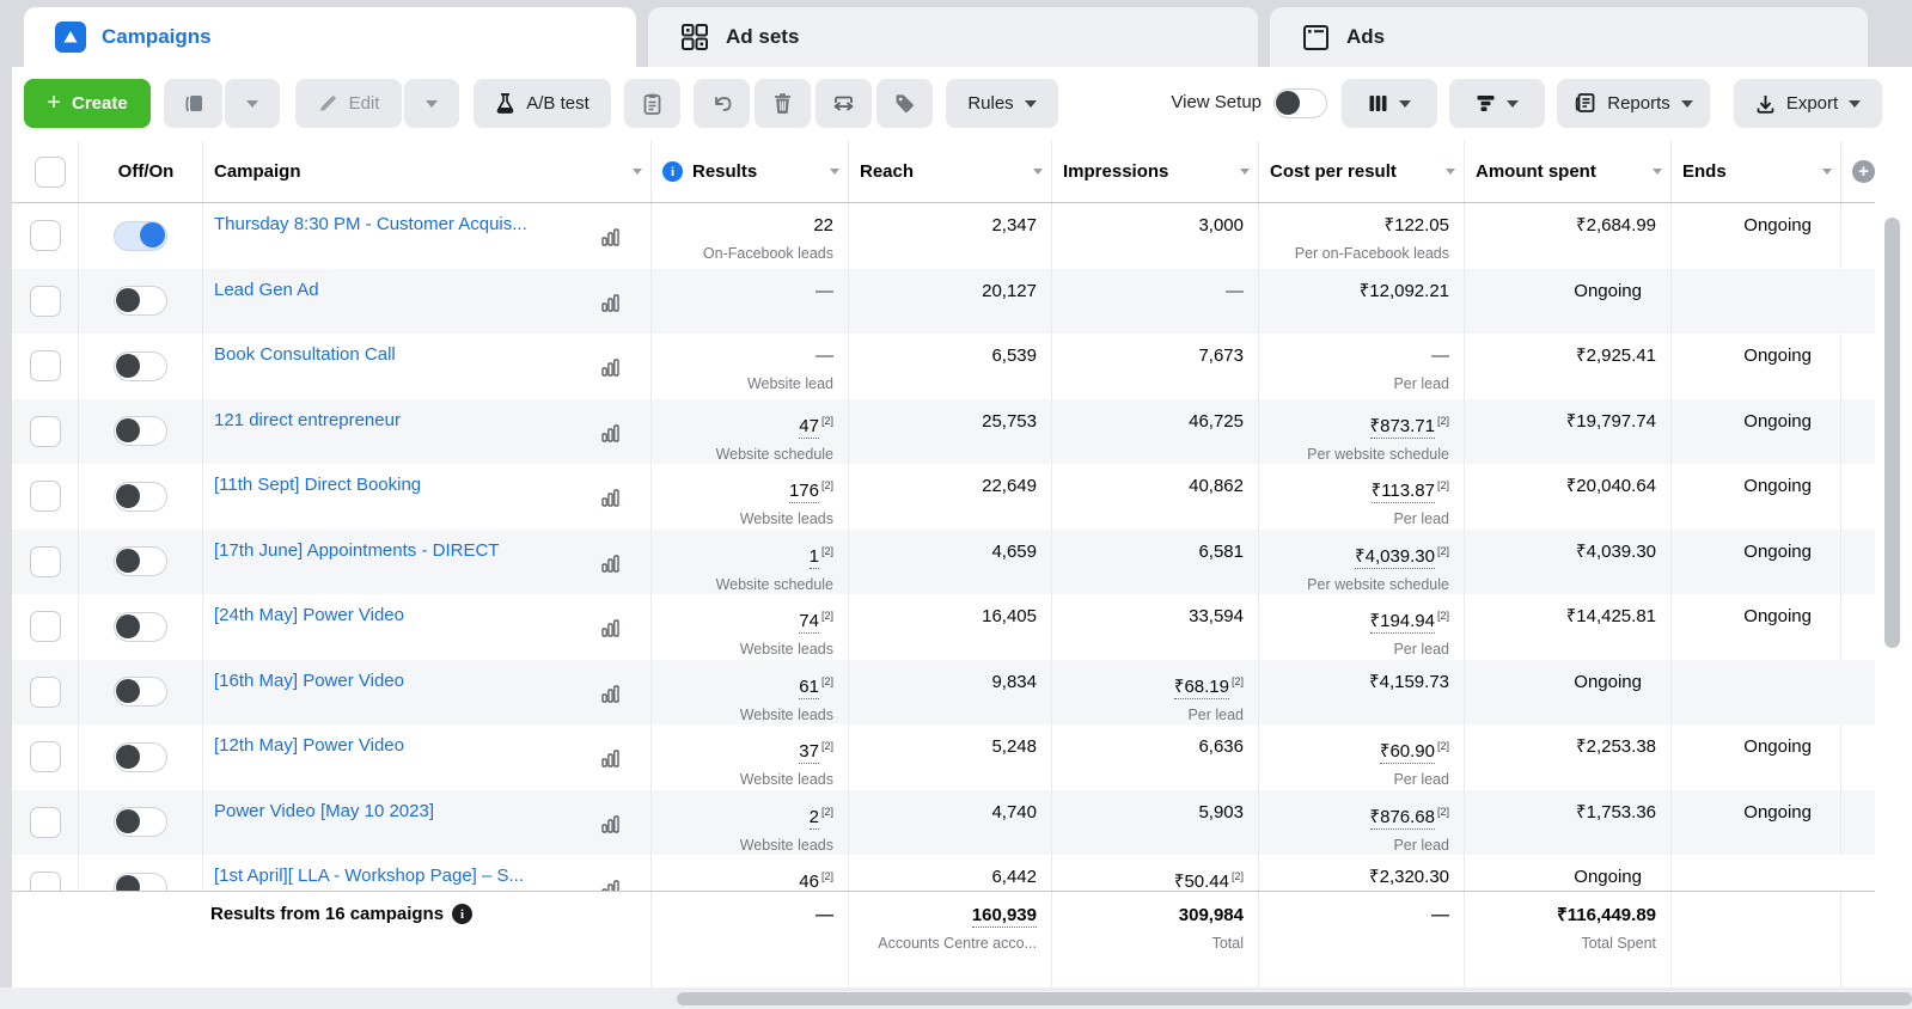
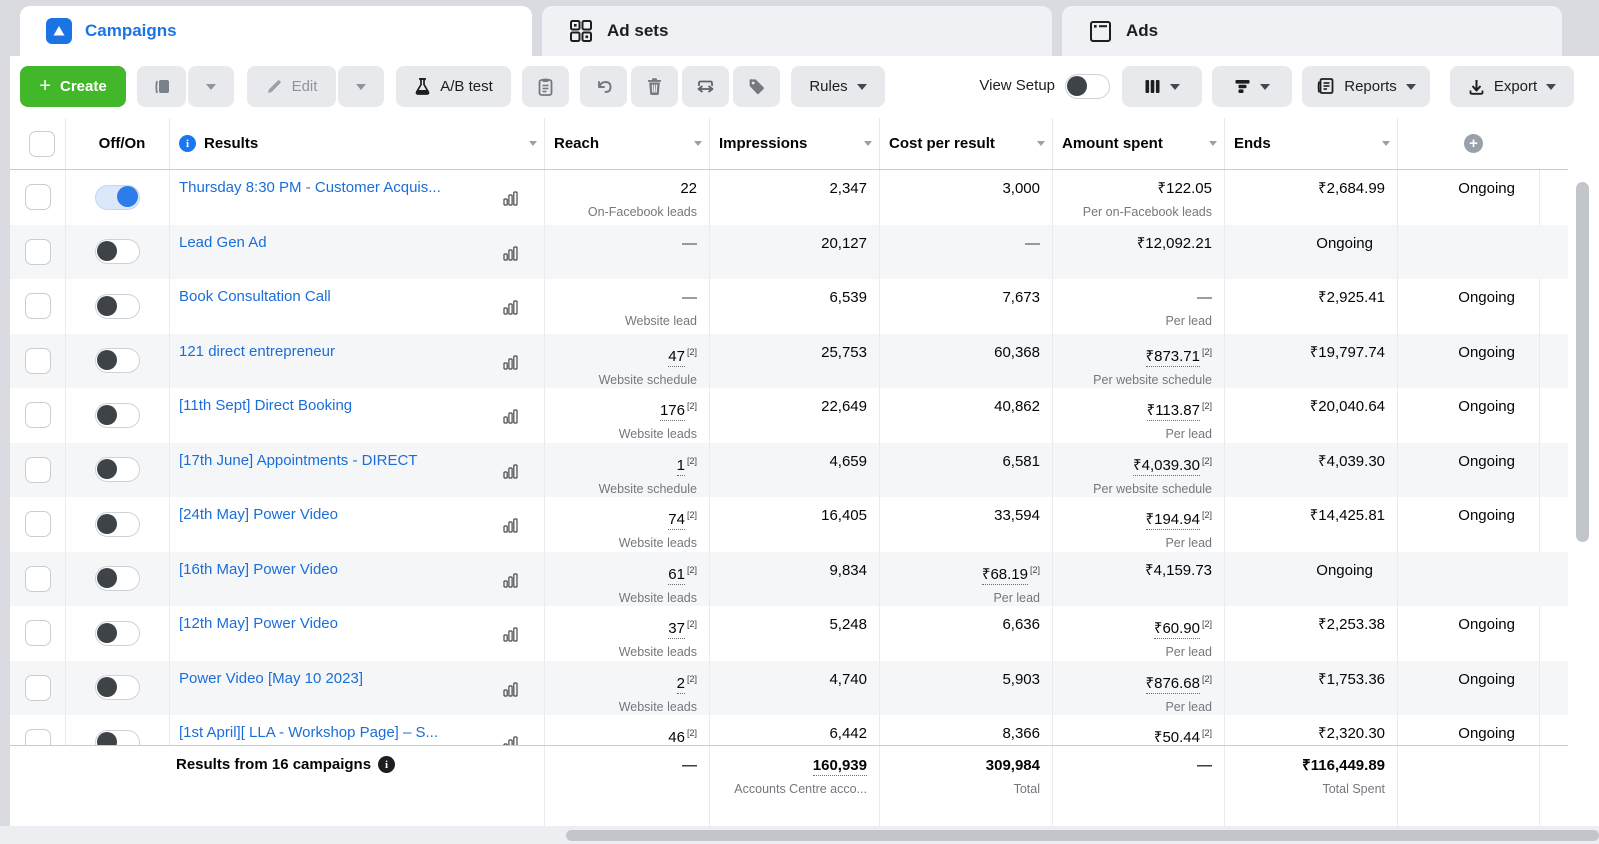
  Campaigns
  Ad sets
  Ads
  +
  Create
  Edit
  A/B test
  Rules
  View Setup
  Reports
  Export
  Off/On
- Campaign
  i
  Results
  Reach
  Impressions
  Cost per result
  Amount spent
  Ends
  +
  Thursday 8:30 PM - Customer Acquis...
  22
  On-Facebook leads
  2,347
  3,000
  ₹122.05
  Per on-Facebook leads
  ₹2,684.99
  Ongoing
  Lead Gen Ad
  —
  20,127
  —
  ₹12,092.21
  Ongoing
  Book Consultation Call
  —
  Website lead
  6,539
  7,673
  —
  Per lead
  ₹2,925.41
  Ongoing
  121 direct entrepreneur
  47 [2]
  Website schedule
  25,753
- 46,725
+ 60,368
  ₹873.71 [2]
  Per website schedule
  ₹19,797.74
  Ongoing
  [11th Sept] Direct Booking
  176 [2]
  Website leads
  22,649
  40,862
  ₹113.87 [2]
  Per lead
  ₹20,040.64
  Ongoing
  [17th June] Appointments - DIRECT
  1 [2]
  Website schedule
  4,659
  6,581
  ₹4,039.30 [2]
  Per website schedule
  ₹4,039.30
  Ongoing
  [24th May] Power Video
  74 [2]
  Website leads
  16,405
  33,594
  ₹194.94 [2]
  Per lead
  ₹14,425.81
  Ongoing
  [16th May] Power Video
  61 [2]
  Website leads
  9,834
  ₹68.19 [2]
  Per lead
  ₹4,159.73
  Ongoing
  [12th May] Power Video
  37 [2]
  Website leads
  5,248
  6,636
  ₹60.90 [2]
  Per lead
  ₹2,253.38
  Ongoing
  Power Video [May 10 2023]
  2 [2]
  Website leads
  4,740
  5,903
  ₹876.68 [2]
  Per lead
  ₹1,753.36
  Ongoing
  [1st April][ LLA - Workshop Page] – S...
  46 [2]
  6,442
+ 8,366
  ₹50.44 [2]
  ₹2,320.30
  Ongoing
  Results from 16 campaigns
  i
  —
  160,939
  Accounts Centre acco...
  309,984
  Total
  —
  ₹116,449.89
  Total Spent
